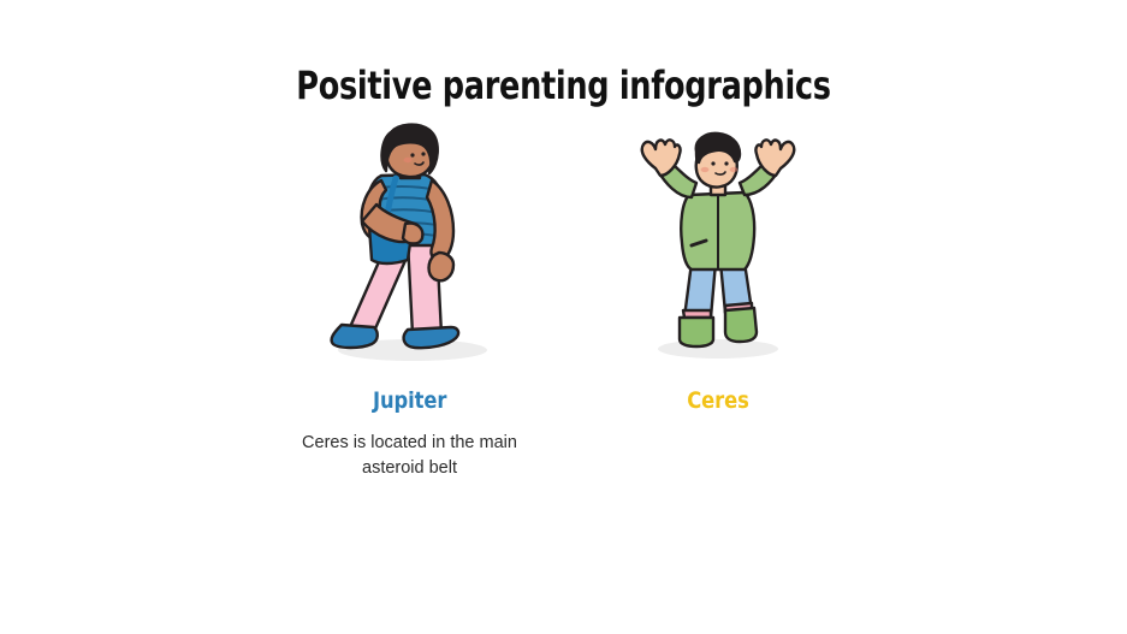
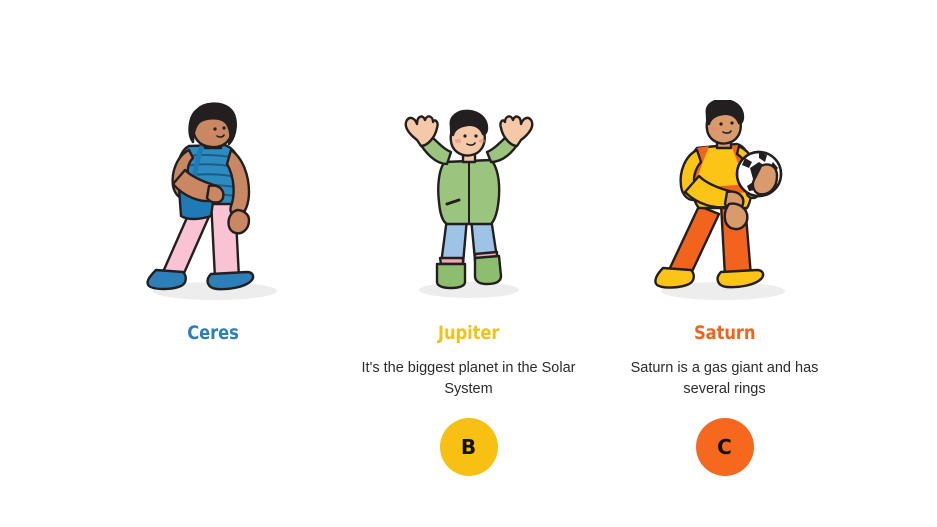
- Positive parenting infographics
- Jupiter
+ Ceres
- Ceres is located in the main asteroid belt
- Ceres
+ Jupiter
+ It's the biggest planet in the Solar System
+ B
+ Saturn
+ Saturn is a gas giant and has several rings
+ C
